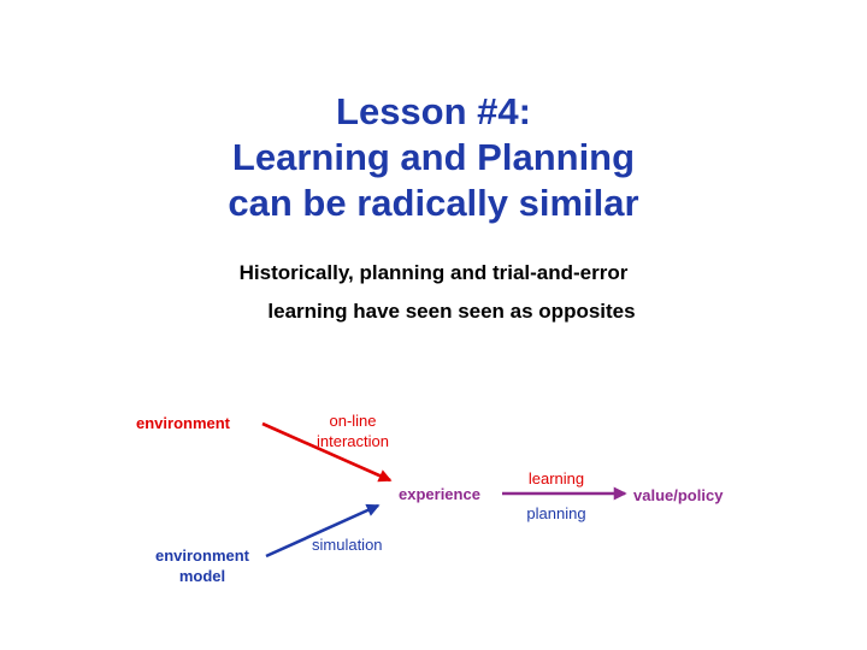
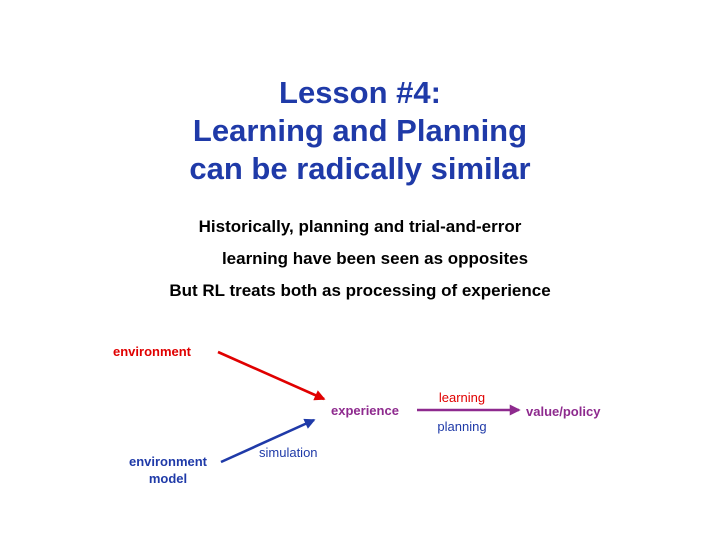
  Lesson #4:
  Learning and Planning
  can be radically similar
  Historically, planning and trial-and-error
- learning have seen seen as opposites
+ learning have been seen as opposites
+ But RL treats both as processing of experience
  environment
- on-line
- interaction
  experience
  learning
  planning
  value/policy
  environment
  model
  simulation
